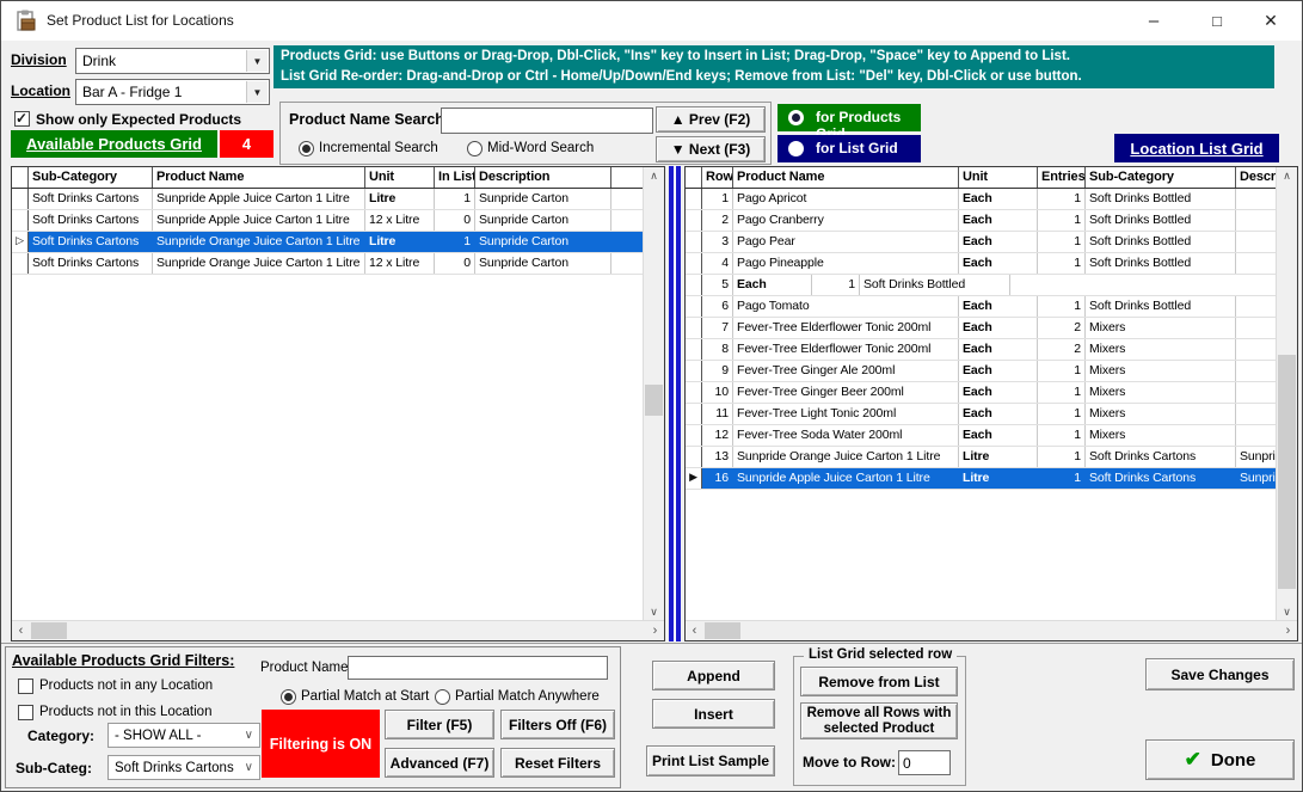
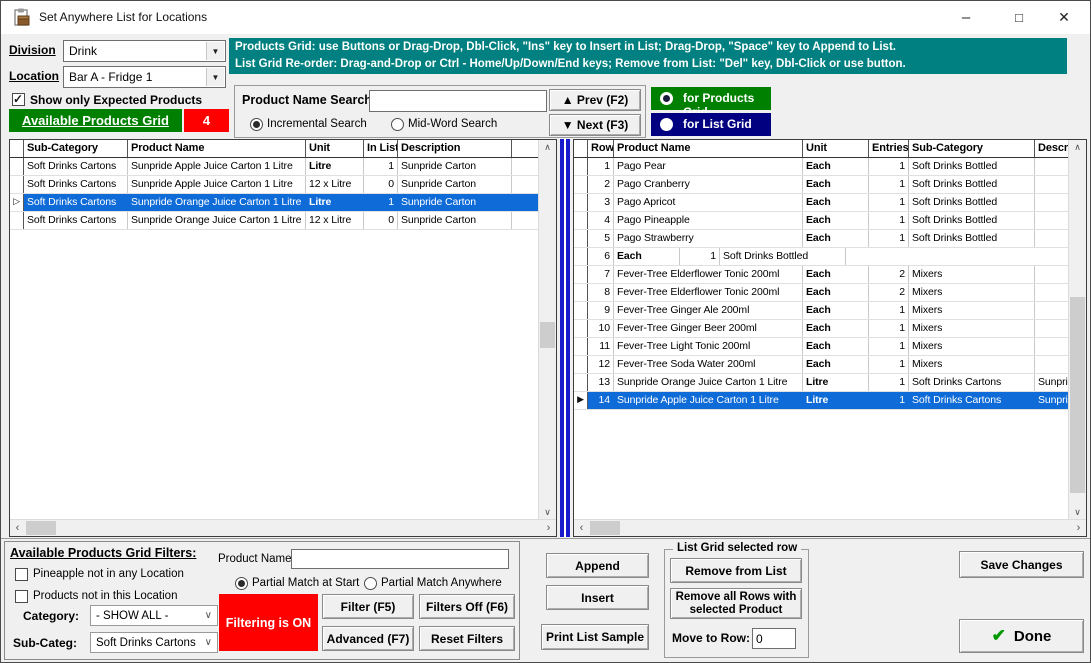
- Set Product List for Locations
+ Set Anywhere List for Locations
  –
  □
  ✕
  Division
  Drink
  ▼
  Location
  Bar A - Fridge 1
  ▼
  Products Grid: use Buttons or Drag-Drop, Dbl-Click, "Ins" key to Insert in List; Drag-Drop, "Space" key to Append to List.
  List Grid Re-order: Drag-and-Drop or Ctrl - Home/Up/Down/End keys; Remove from List: "Del" key, Dbl-Click or use button.
  Show only Expected Products
  Available Products Grid
  4
  Product Name Searc
  Incremental Search
  Mid-Word Search
  ▲ Prev (F2)
  ▼ Next (F3)
  for Products Grid
  for List Grid
- Location List Grid
  Sub-Category
  Product Name
  Unit
  In List
  Description
  Soft Drinks Cartons
  Sunpride Apple Juice Carton 1 Litre
  Litre
  1
  Sunpride Carton
  Soft Drinks Cartons
  Sunpride Apple Juice Carton 1 Litre
  12 x Litre
  0
  Sunpride Carton
  ▷
  Soft Drinks Cartons
  Sunpride Orange Juice Carton 1 Litre
  Litre
  1
  Sunpride Carton
  Soft Drinks Cartons
  Sunpride Orange Juice Carton 1 Litre
  12 x Litre
  0
  Sunpride Carton
  ∧
  ∨
  ‹
  ›
  Row
  Product Name
  Unit
  Entries
  Sub-Category
  1
- Pago Apricot
+ Pago Pear
  Each
  1
  Soft Drinks Bottled
  2
  Pago Cranberry
  Each
  1
  Soft Drinks Bottled
  3
- Pago Pear
+ Pago Apricot
  Each
  1
  Soft Drinks Bottled
  4
  Pago Pineapple
  Each
  1
  Soft Drinks Bottled
  5
+ Pago Strawberry
  Each
  1
  Soft Drinks Bottled
  6
- Pago Tomato
  Each
  1
  Soft Drinks Bottled
  7
  Fever-Tree Elderflower Tonic 200ml
  Each
  2
  Mixers
  8
  Fever-Tree Elderflower Tonic 200ml
  Each
  2
  Mixers
  9
  Fever-Tree Ginger Ale 200ml
  Each
  1
  Mixers
  10
  Fever-Tree Ginger Beer 200ml
  Each
  1
  Mixers
  11
  Fever-Tree Light Tonic 200ml
  Each
  1
  Mixers
  12
  Fever-Tree Soda Water 200ml
  Each
  1
  Mixers
  13
  Sunpride Orange Juice Carton 1 Litre
  Litre
  1
  Soft Drinks Cartons
  ▶
- 16
+ 14
  Sunpride Apple Juice Carton 1 Litre
  Litre
  1
  Soft Drinks Cartons
  ∧
  ∨
  ‹
  ›
  Available Products Grid Filters:
- Products not in any Location
+ Pineapple not in any Location
  Products not in this Location
  Category:
  - SHOW ALL -
  ∨
  Sub-Categ:
  Soft Drinks Cartons
  ∨
  Product Name
  Partial Match at Start
  Partial Match Anywhere
  Filtering is ON
  Filter (F5)
  Filters Off (F6)
  Advanced (F7)
  Reset Filters
  Append
  Insert
  Print List Sample
  List Grid selected row
  Remove from List
  Remove all Rows with selected Product
  Move to Row:
  0
  Save Changes
  ✔
  Done
